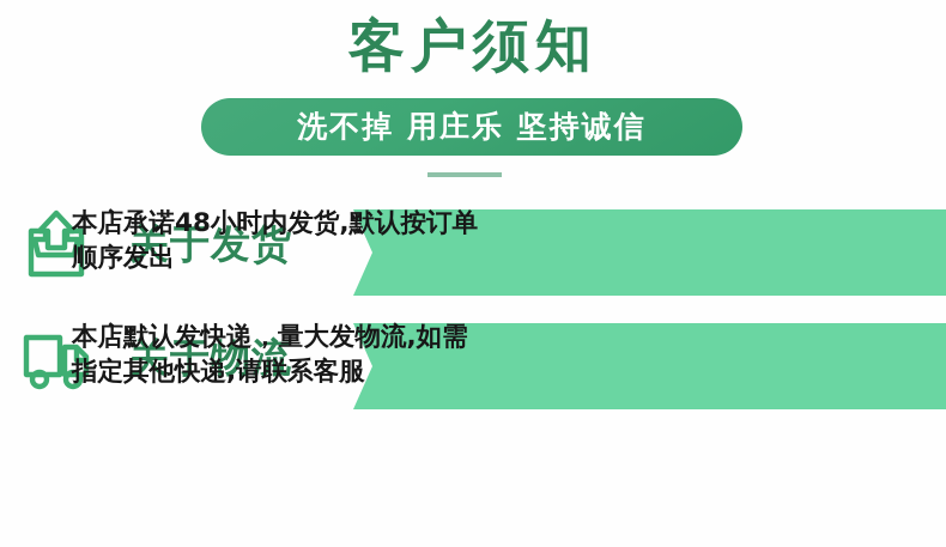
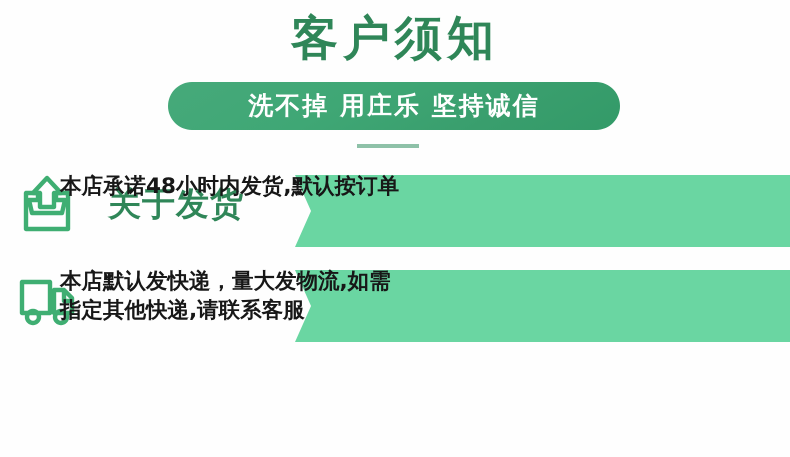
  客户须知
  洗不掉 用庄乐 坚持诚信
  关于发货
  本店承诺48小时内发货,默认按订单
- 顺序发出
- 关于物流
  本店默认发快递，量大发物流,如需
  指定其他快递,请联系客服
